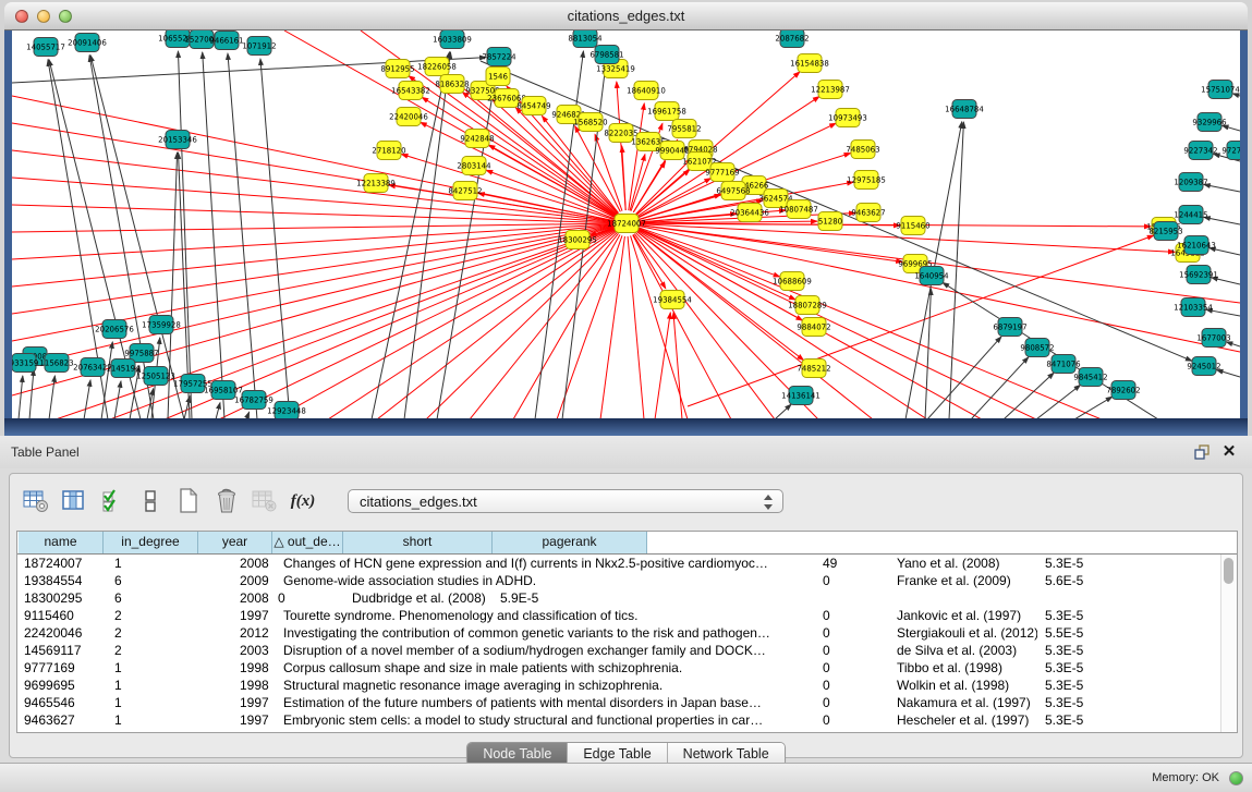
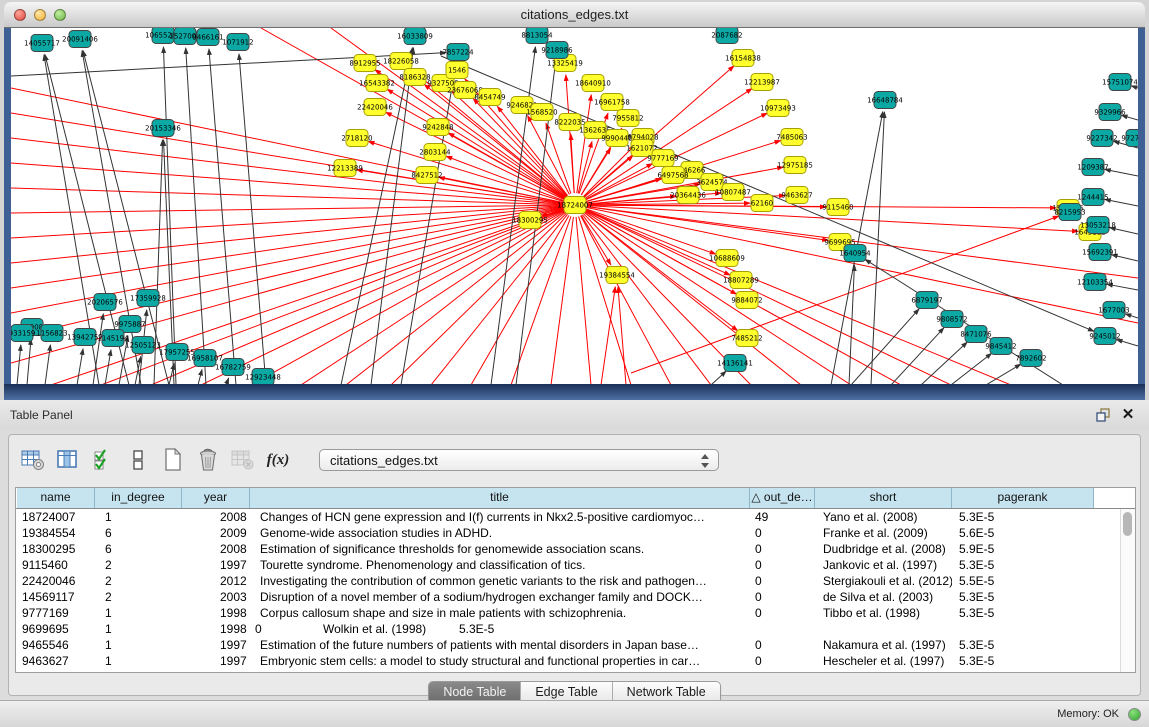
  citations_edges.txt
  18724007
  8912955
  18226058
  16543382
  8186328
  932750
  1546
  2367606
  8454749
  924682
  22420046
  1568520
  9242848
  8222035
  2718120
  2803144
  12213389
  8427512
  13325419
  18640910
  16961758
  7955812
  136263
  9990448
  6794028
  1621072
  9777169
  46266
  6497568
  3624574
  10807487
  20364436
- 51280
+ 62160
  9463627
  12975185
  7485063
  10973493
  12213987
  16154838
  19384554
  10688609
  18807289
  9884072
  7485212
  9115460
  9699695
  18300295
  14055717
  20091406
  106552
  152700
  9466161
  1071912
  20153346
  16033809
  7857224
  8813054
- 6798581
+ 9218986
  2087682
  16648784
  15751074
  9329966
  9227342
  1209387
  1244415
  8215953
- 16210643
+ 13053218
  15692391
  1640954
  20206576
  17359928
  9975887
  933159
  1156823
- 20763427
+ 13942757
  1145194
  12505123
  17957255
  16958107
  16782759
  12923448
  14136141
  6879197
  9808572
  8471076
  9845412
  7892602
  12103354
  1677003
  9245012
  Table Panel
  ✕
  f(x)
  citations_edges.txt
  name
  in_degree
  year
+ title
  △ out_de…
  short
  pagerank
  18724007
  1
  2008
  Changes of HCN gene expression and I(f) currents in Nkx2.5-positive cardiomyoc…
  49
  Yano et al. (2008)
  5.3E-5
  19384554
  6
  2009
  Genome-wide association studies in ADHD.
  0
  Franke et al. (2009)
  5.6E-5
  18300295
  6
  2008
+ Estimation of significance thresholds for genomewide association scans.
  0
  Dudbridge et al. (2008)
  5.9E-5
  9115460
  2
  1997
  Tourette syndrome. Phenomenology and classification of tics.
  0
  Jankovic et al. (1997)
  5.3E-5
  22420046
  2
  2012
  Investigating the contribution of common genetic variants to the risk and pathogen…
  0
  Stergiakouli et al. (2012)
  5.5E-5
  14569117
  2
  2003
  Disruption of a novel member of a sodium/hydrogen exchanger family and DOCK…
  0
  de Silva et al. (2003)
  5.3E-5
  9777169
  1
  1998
  Corpus callosum shape and size in male patients with schizophrenia.
  0
  Tibbo et al. (1998)
  5.3E-5
  9699695
  1
  1998
- Structural magnetic resonance image averaging in schizophrenia.
  0
  Wolkin et al. (1998)
  5.3E-5
  9465546
  1
  1997
  Estimation of the future numbers of patients with mental disorders in Japan base…
  0
  Nakamura et al. (1997)
  5.3E-5
  9463627
  1
  1997
  Embryonic stem cells: a model to study structural and functional properties in car…
  0
  Hescheler et al. (1997)
  5.3E-5
  Node Table
  Edge Table
  Network Table
  Memory: OK
